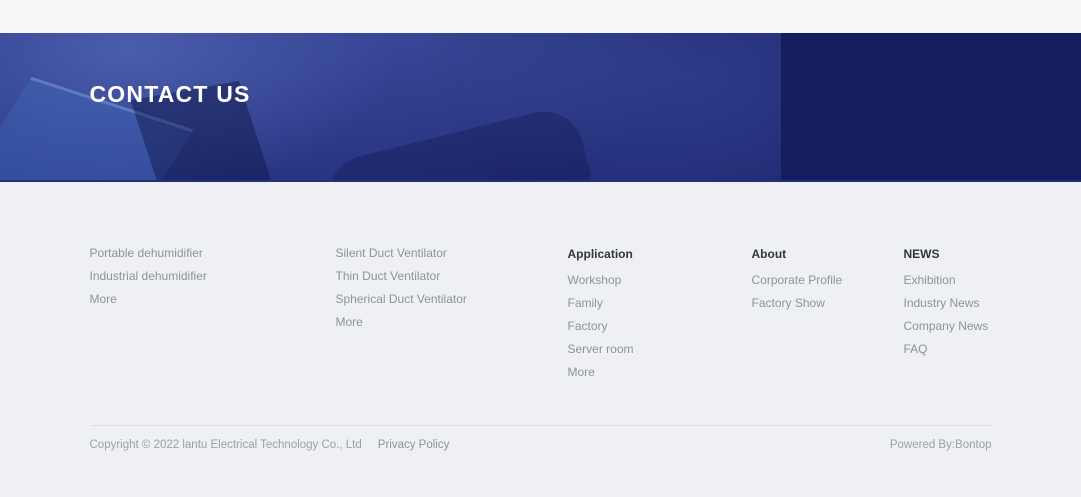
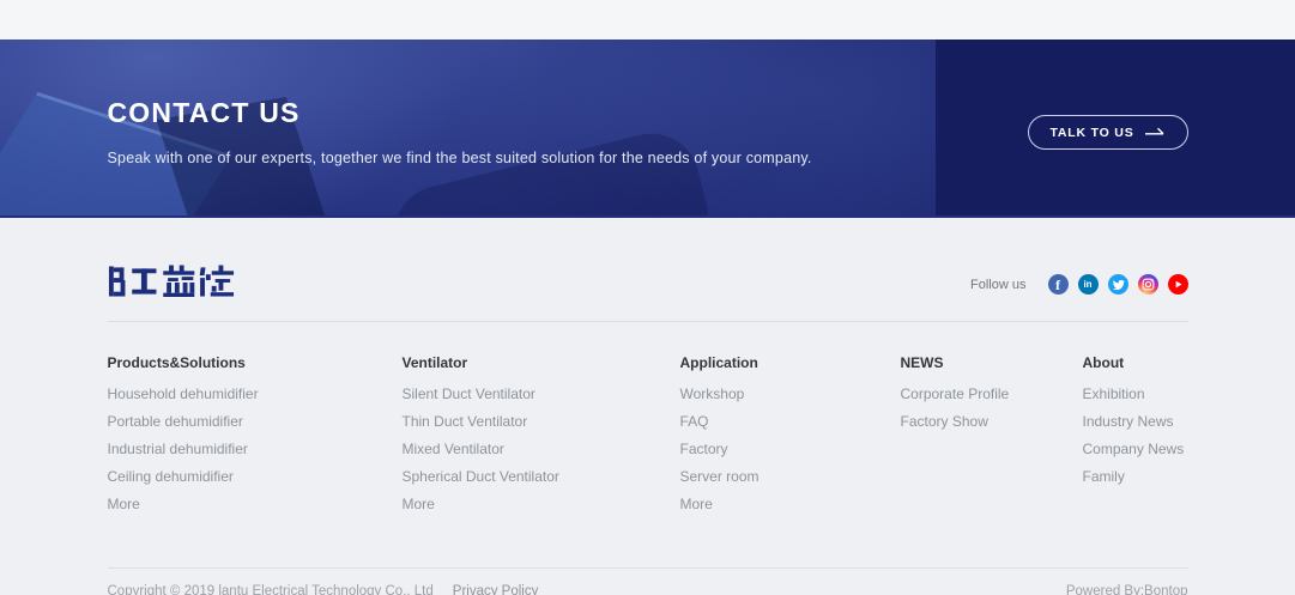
  CONTACT US
+ Speak with one of our experts, together we find the best suited solution for the needs of your company.
+ TALK TO US
+ Follow us
+ f
+ in
+ Products&Solutions
+ Household dehumidifier
  Portable dehumidifier
  Industrial dehumidifier
+ Ceiling dehumidifier
  More
+ Ventilator
  Silent Duct Ventilator
  Thin Duct Ventilator
+ Mixed Ventilator
  Spherical Duct Ventilator
  More
  Application
  Workshop
- Family
+ FAQ
  Factory
  Server room
  More
- About
+ NEWS
  Corporate Profile
  Factory Show
- NEWS
+ About
  Exhibition
  Industry News
  Company News
- FAQ
+ Family
- Copyright © 2022 lantu Electrical Technology Co., Ltd
+ Copyright © 2019 lantu Electrical Technology Co., Ltd
  Privacy Policy
  Powered By:Bontop
